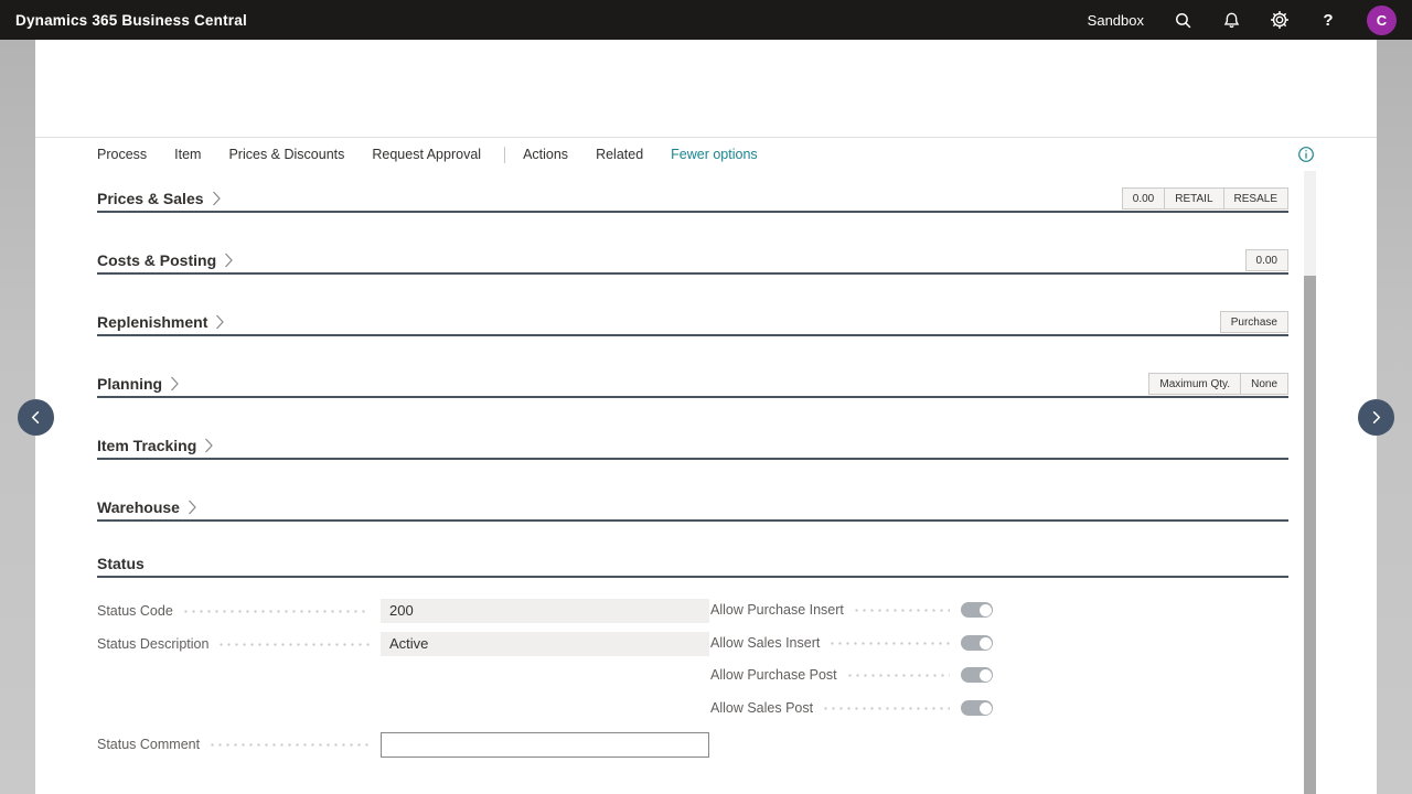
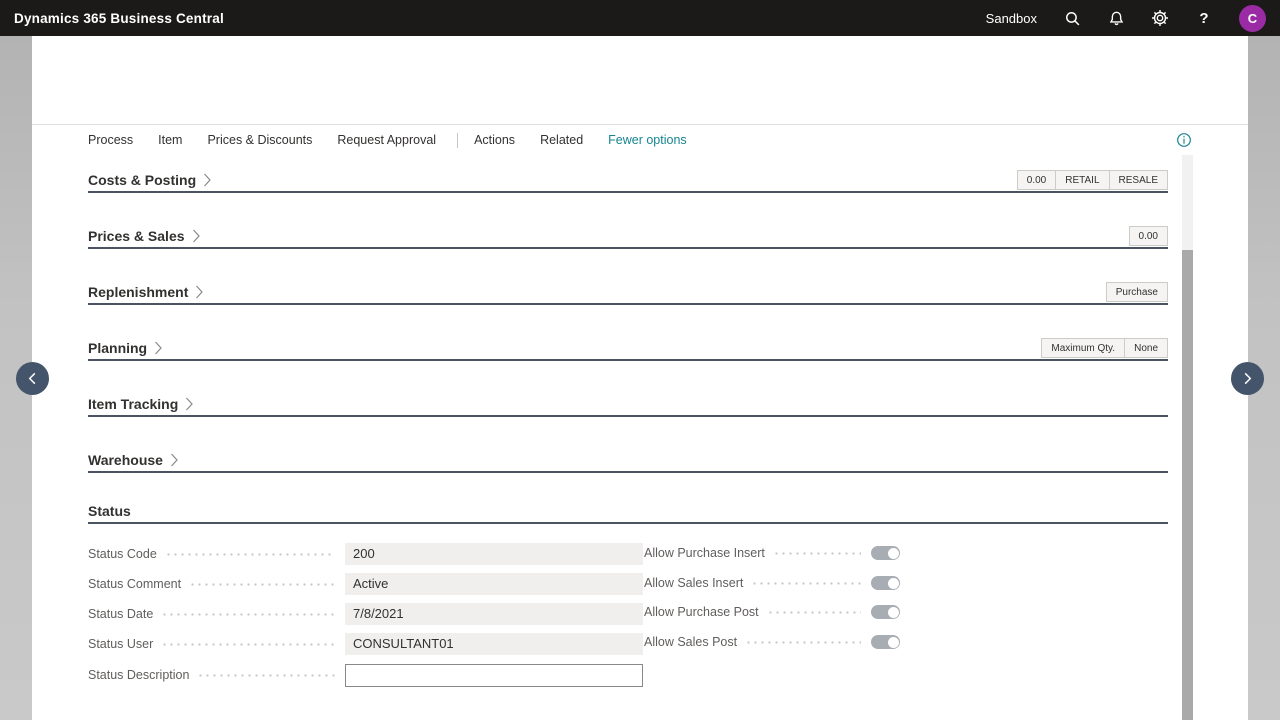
  Dynamics 365 Business Central
  Sandbox
  ?
  C
  Process
  Item
  Prices & Discounts
  Request Approval
  Actions
  Related
  Fewer options
- Prices & Sales
+ Costs & Posting
  0.00
  RETAIL
  RESALE
- Costs & Posting
+ Prices & Sales
  0.00
  Replenishment
  Purchase
  Planning
  Maximum Qty.
  None
  Item Tracking
  Warehouse
  Status
  Status Code
  200
- Status Description
+ Status Comment
  Active
+ Status Date
+ 7/8/2021
+ Status User
+ CONSULTANT01
- Status Comment
+ Status Description
  Allow Purchase Insert
  Allow Sales Insert
  Allow Purchase Post
  Allow Sales Post
